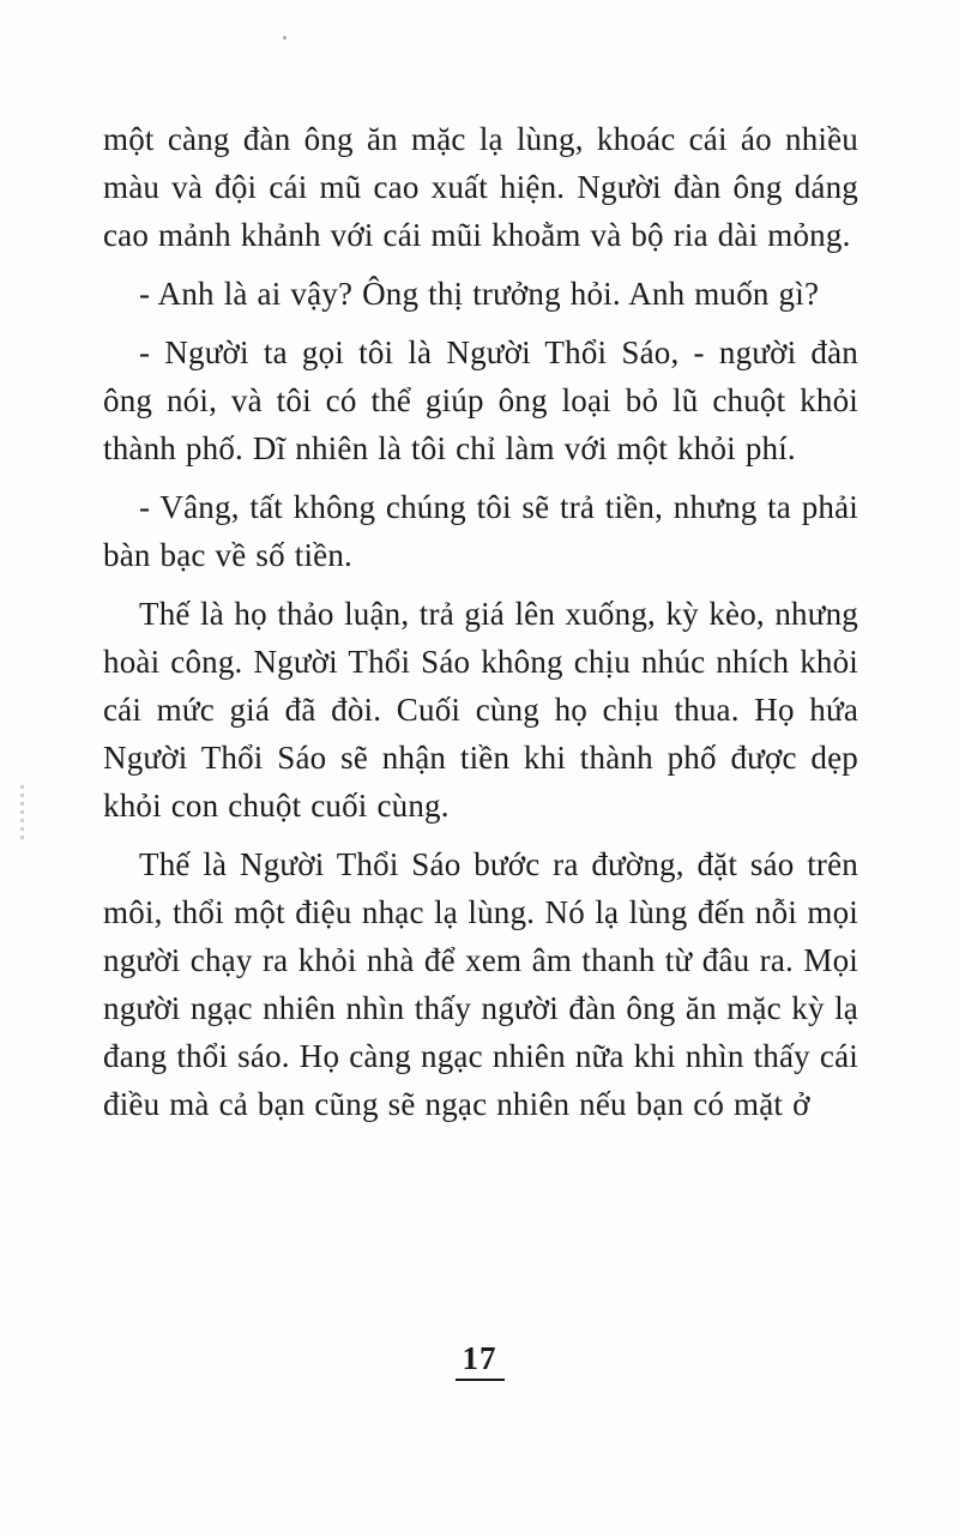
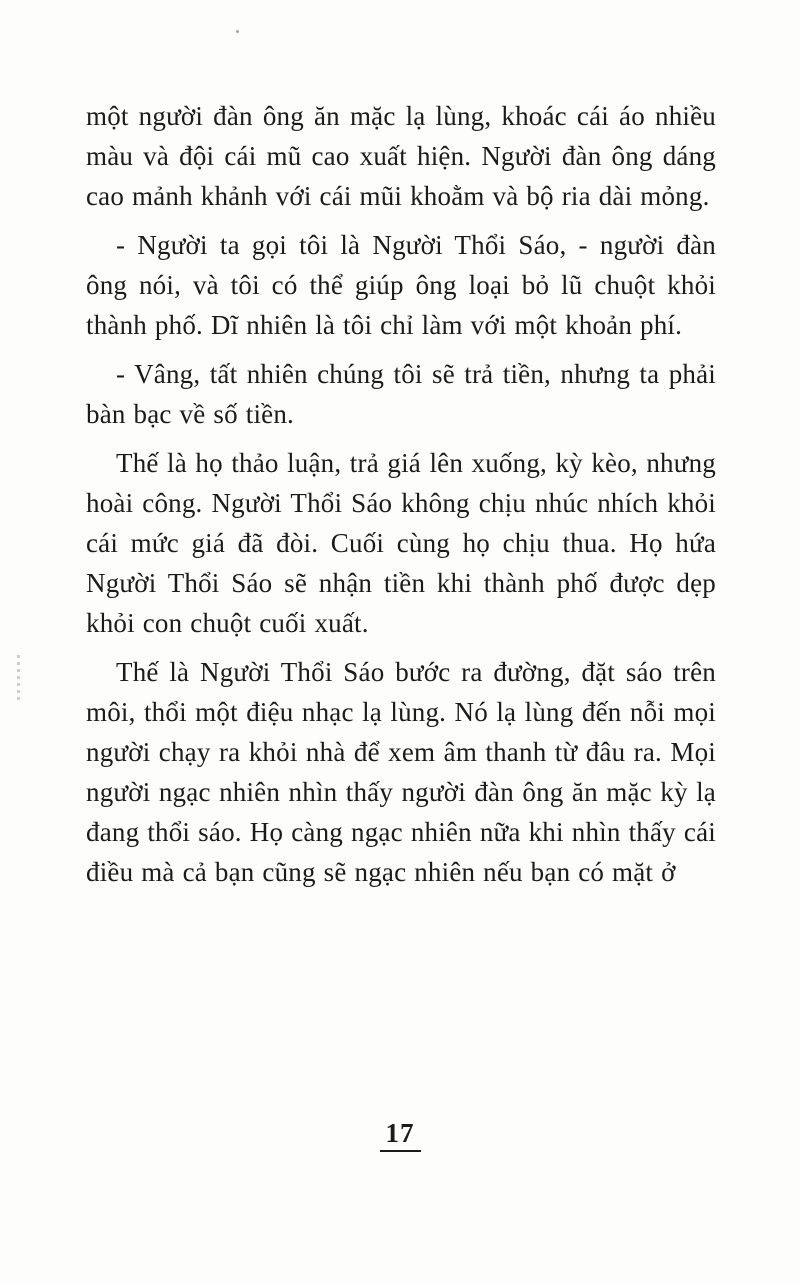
- một càng đàn ông ăn mặc lạ lùng, khoác cái áo nhiều màu và đội cái mũ cao xuất hiện. Người đàn ông dáng cao mảnh khảnh với cái mũi khoằm và bộ ria dài mỏng.
+ một người đàn ông ăn mặc lạ lùng, khoác cái áo nhiều màu và đội cái mũ cao xuất hiện. Người đàn ông dáng cao mảnh khảnh với cái mũi khoằm và bộ ria dài mỏng.
- - Anh là ai vậy? Ông thị trưởng hỏi. Anh muốn gì?
- - Người ta gọi tôi là Người Thổi Sáo, - người đàn ông nói, và tôi có thể giúp ông loại bỏ lũ chuột khỏi thành phố. Dĩ nhiên là tôi chỉ làm với một khỏi phí.
+ - Người ta gọi tôi là Người Thổi Sáo, - người đàn ông nói, và tôi có thể giúp ông loại bỏ lũ chuột khỏi thành phố. Dĩ nhiên là tôi chỉ làm với một khoản phí.
- - Vâng, tất không chúng tôi sẽ trả tiền, nhưng ta phải bàn bạc về số tiền.
+ - Vâng, tất nhiên chúng tôi sẽ trả tiền, nhưng ta phải bàn bạc về số tiền.
- Thế là họ thảo luận, trả giá lên xuống, kỳ kèo, nhưng hoài công. Người Thổi Sáo không chịu nhúc nhích khỏi cái mức giá đã đòi. Cuối cùng họ chịu thua. Họ hứa Người Thổi Sáo sẽ nhận tiền khi thành phố được dẹp khỏi con chuột cuối cùng.
+ Thế là họ thảo luận, trả giá lên xuống, kỳ kèo, nhưng hoài công. Người Thổi Sáo không chịu nhúc nhích khỏi cái mức giá đã đòi. Cuối cùng họ chịu thua. Họ hứa Người Thổi Sáo sẽ nhận tiền khi thành phố được dẹp khỏi con chuột cuối xuất.
  Thế là Người Thổi Sáo bước ra đường, đặt sáo trên môi, thổi một điệu nhạc lạ lùng. Nó lạ lùng đến nỗi mọi người chạy ra khỏi nhà để xem âm thanh từ đâu ra. Mọi người ngạc nhiên nhìn thấy người đàn ông ăn mặc kỳ lạ đang thổi sáo. Họ càng ngạc nhiên nữa khi nhìn thấy cái điều mà cả bạn cũng sẽ ngạc nhiên nếu bạn có mặt ở
  17
